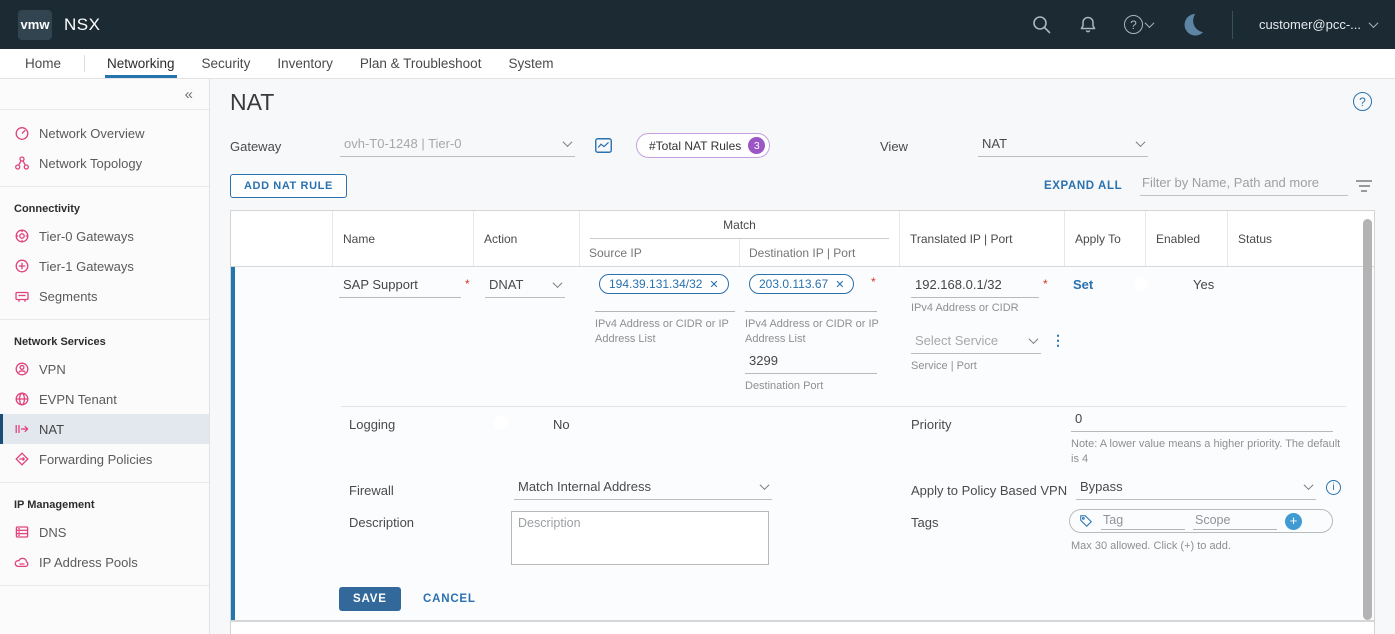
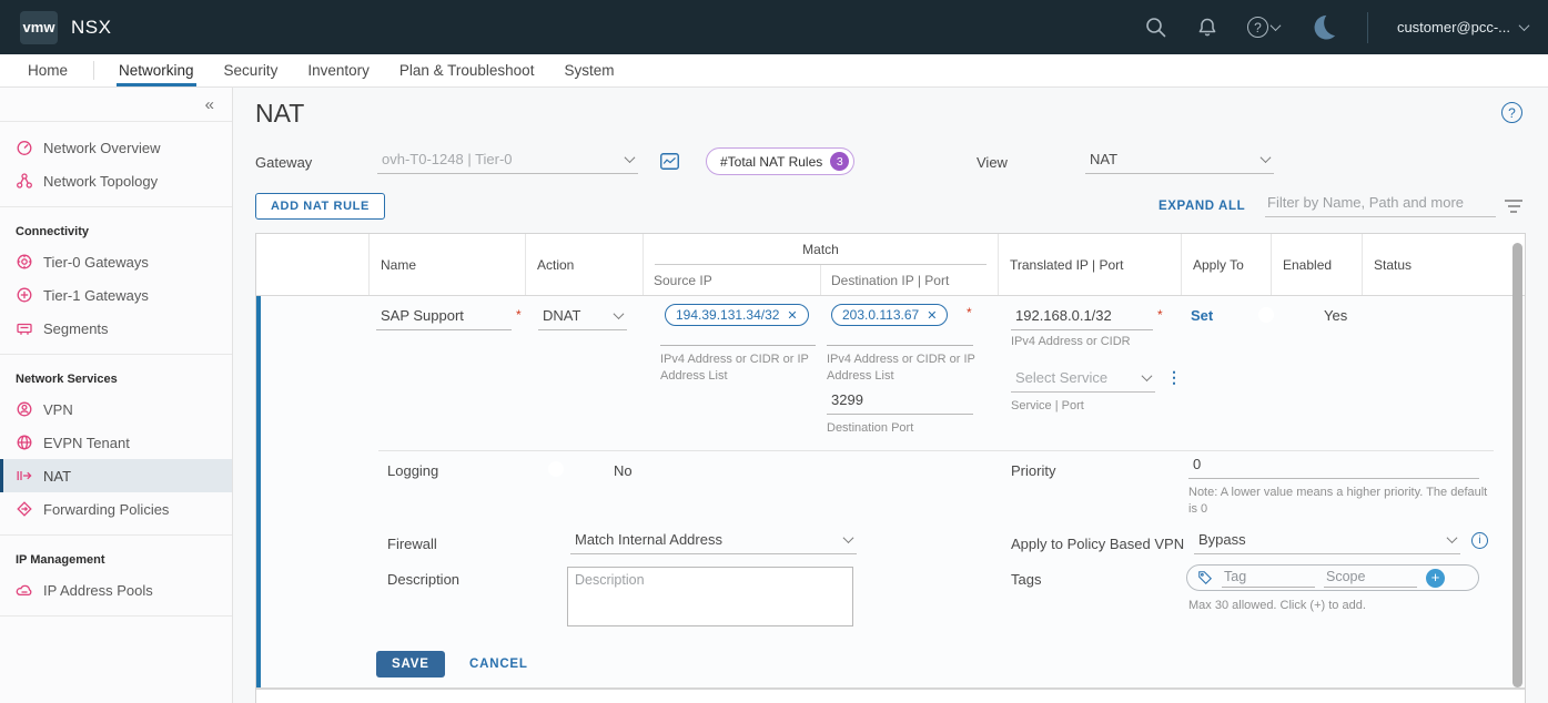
  vmw
  NSX
  ?
  customer@pcc-...
  Home
  Networking
  Security
  Inventory
  Plan & Troubleshoot
  System
  «
  Network Overview
  Network Topology
  Connectivity
  Tier-0 Gateways
  Tier-1 Gateways
  Segments
  Network Services
  VPN
  EVPN Tenant
  NAT
  Forwarding Policies
  IP Management
- DNS
  IP Address Pools
  NAT
  ?
  Gateway
  ovh-T0-1248 | Tier-0
  #Total NAT Rules
  3
  View
  NAT
  ADD NAT RULE
  EXPAND ALL
  Filter by Name, Path and more
  Name
  Action
  Match
  Source IP
  Destination IP | Port
  Translated IP | Port
  Apply To
  Enabled
  Status
  SAP Support
  *
  DNAT
  194.39.131.34/32
  ✕
  IPv4 Address or CIDR or IP Address List
  203.0.113.67
  ✕
  *
  IPv4 Address or CIDR or IP Address List
  3299
  Destination Port
  192.168.0.1/32
  *
  IPv4 Address or CIDR
  Select Service
  ⋮
  Service | Port
  Set
  Yes
  Logging
  No
  Priority
  0
- Note: A lower value means a higher priority. The default is 4
+ Note: A lower value means a higher priority. The default is 0
  Firewall
  Match Internal Address
  Apply to Policy Based VPN
  Bypass
  i
  Description
  Description
  Tags
  Tag
  Scope
  +
  Max 30 allowed. Click (+) to add.
  SAVE
  CANCEL
